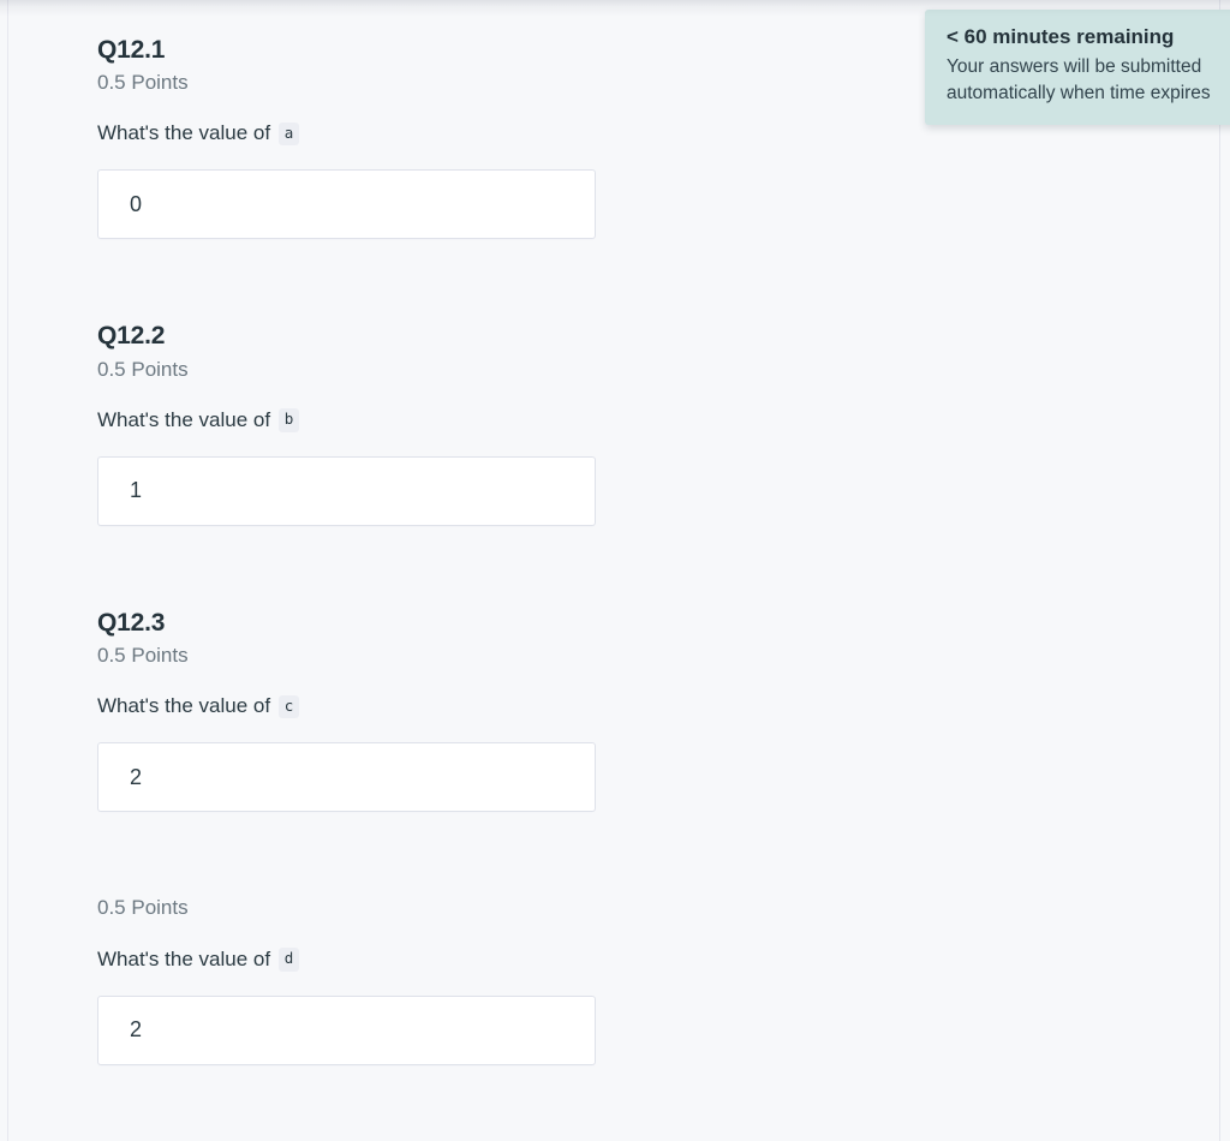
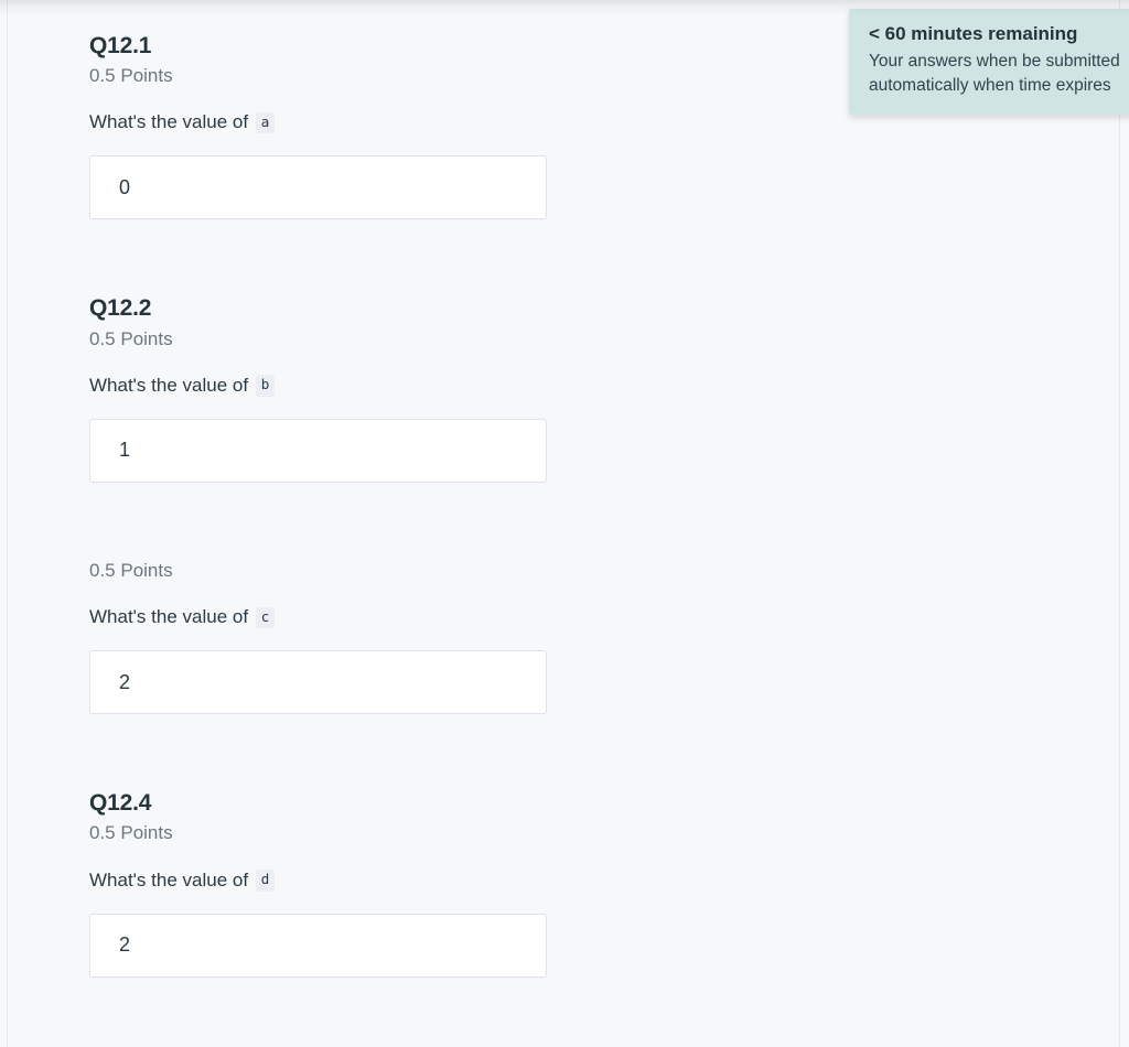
  Q12.1
  0.5 Points
  What's the value of
  a
  0
  Q12.2
  0.5 Points
  What's the value of
  b
  1
- Q12.3
  0.5 Points
  What's the value of
  c
  2
+ Q12.4
  0.5 Points
  What's the value of
  d
  2
  < 60 minutes remaining
- Your answers will be submitted automatically when time expires
+ Your answers when be submitted automatically when time expires
